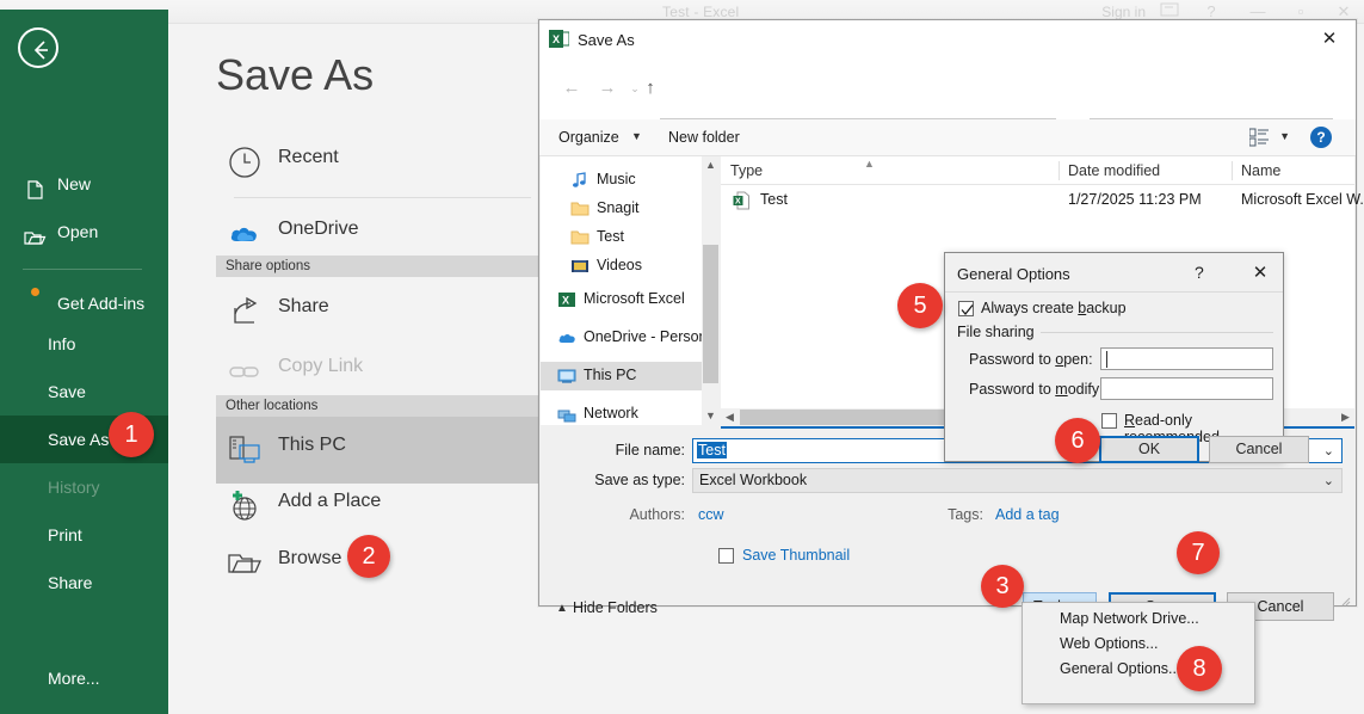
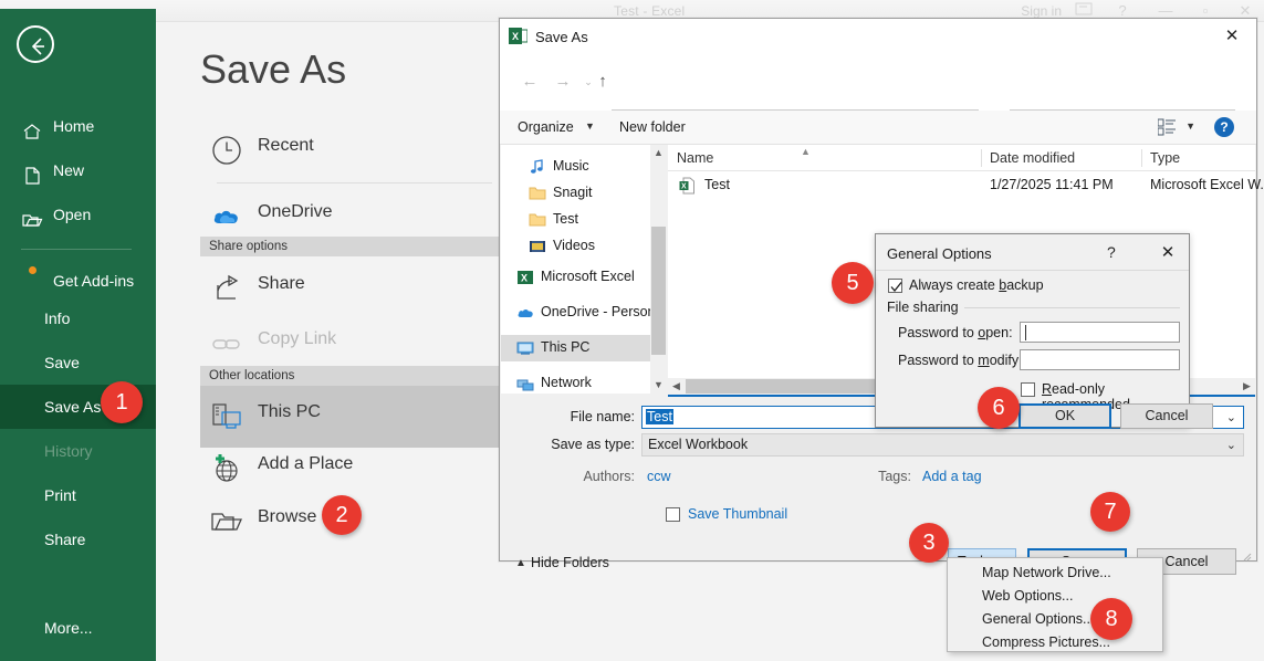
  Test - Excel
  Sign in
  ?
  —
  ▫
  ✕
+ Home
  New
  Open
  Get Add-ins
  Info
  Save
  Save As
  History
  Print
  Share
  More...
  Save As
  Recent
  OneDrive
  Share options
  Share
  Copy Link
  Other locations
  This PC
  Add a Place
  Browse
  X
  Save As
  ✕
  ←
  →
  ⌄
  ↑
  Organize
  ▼
  New folder
  ▼
  ?
  Music
  Snagit
  Test
  Videos
  X
  Microsoft Excel
  OneDrive - Perso
  This PC
  Network
  ▲
  ▼
- Type
+ Name
  ▲
  Date modified
- Name
+ Type
  Test
- 1/27/2025 11:23 PM
+ 1/27/2025 11:41 PM
  Microsoft Excel W.
  ◀
  ▶
  File name:
  Test
  ⌄
  Save as type:
  Excel Workbook
  ⌄
  Authors:
  ccw
  Tags:
  Add a tag
  Save Thumbnail
  ▲
  Hide Folders
  Cancel
  Map Network Drive...
  Web Options...
  General Options..
+ Compress Pictures...
  General Options
  ?
  ✕
  Always create backup
  File sharing
  Password to open:
  Password to modify
  OK
  Cancel
  1
  2
  3
  8
  5
  6
  7
